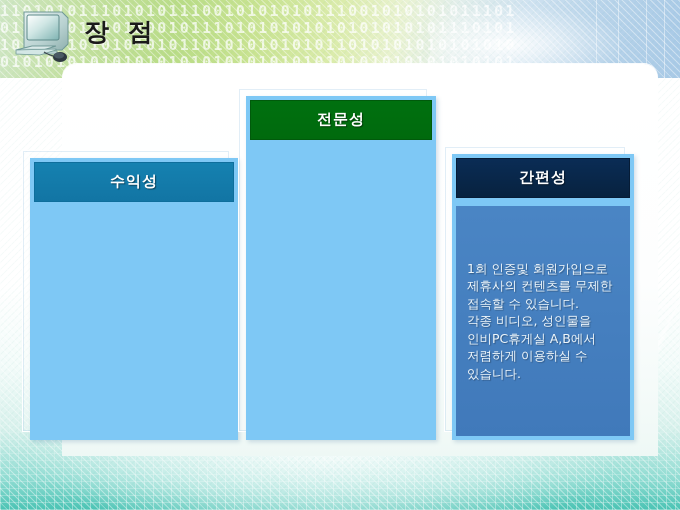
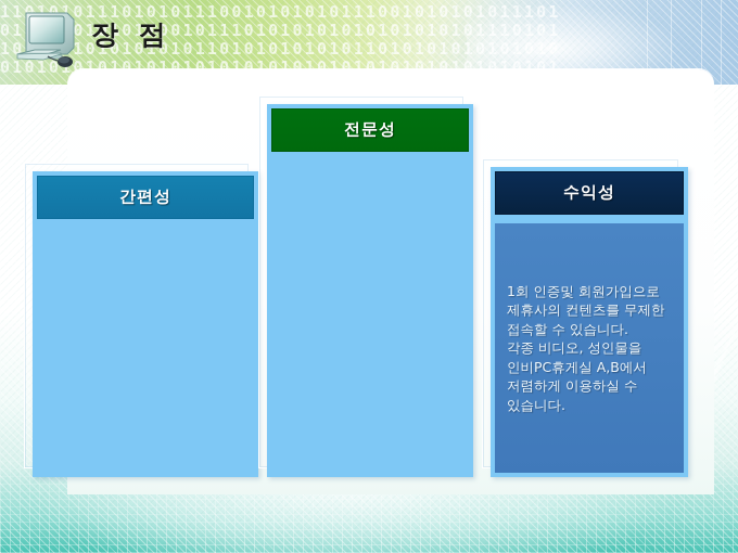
  11010101110101011100101010101110010101
  0101010110010111010101010101010101
  1010101010101101010101010110101010
  01010101010101010101010101010101010101
  1101
  1101
  1011
  1101
  1101
  1011
  1101
  장 점
- 수익성
+ 간편성
  전문성
- 간편성
+ 수익성
  1회 인증및 회원가입으로
  제휴사의 컨텐츠를 무제한
  접속할 수 있습니다.
  각종 비디오, 성인물을
  인비PC휴게실 A,B에서
  저렴하게 이용하실 수
  있습니다.
